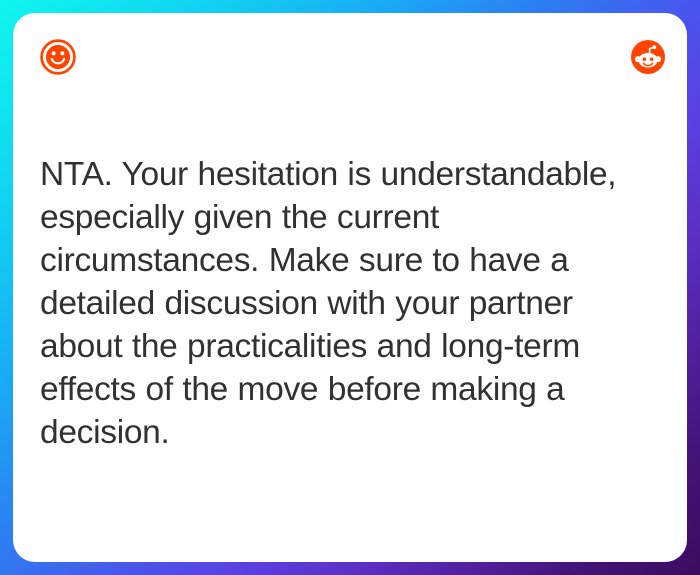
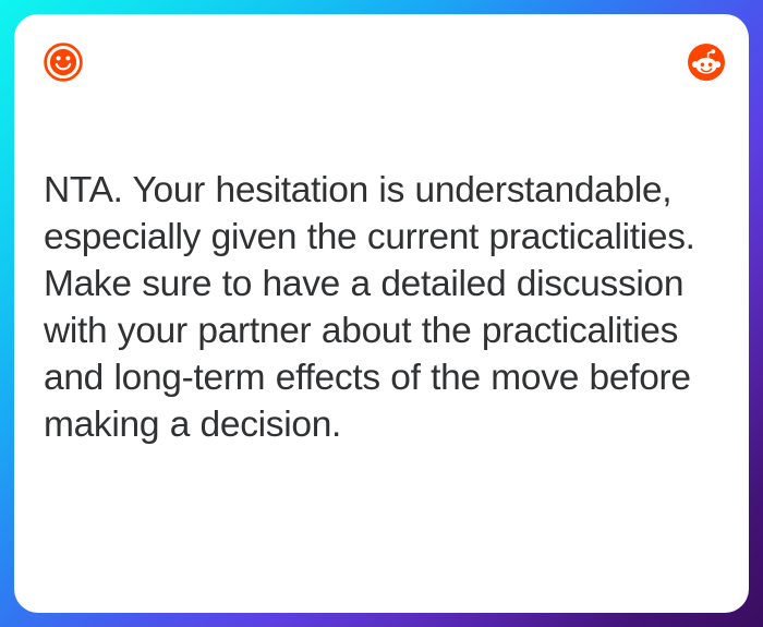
- NTA. Your hesitation is understandable, especially given the current circumstances. Make sure to have a detailed discussion with your partner about the practicalities and long-term effects of the move before making a decision.
+ NTA. Your hesitation is understandable, especially given the current practicalities. Make sure to have a detailed discussion with your partner about the practicalities and long-term effects of the move before making a decision.
